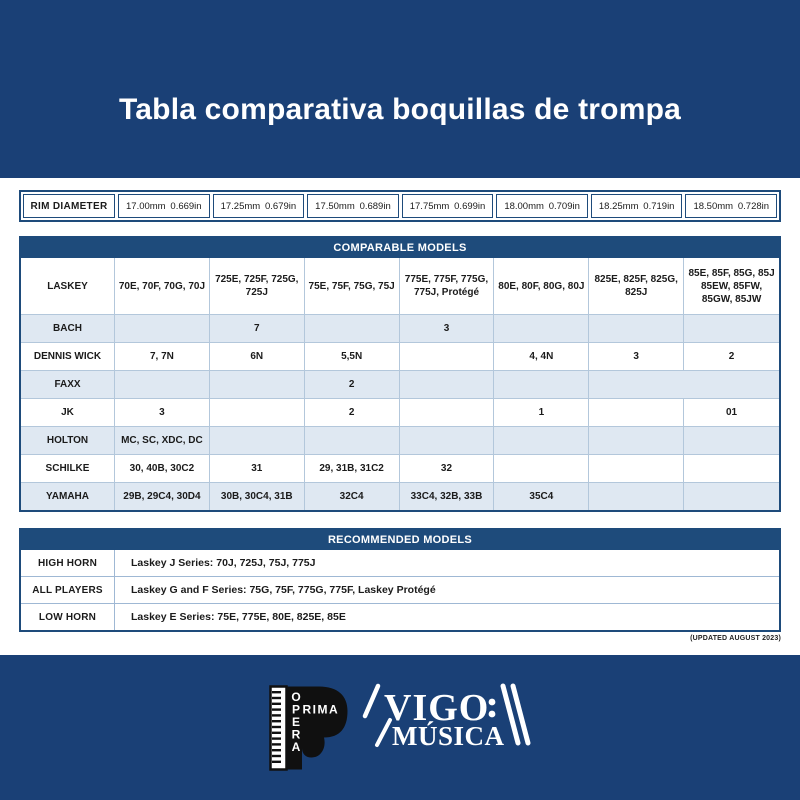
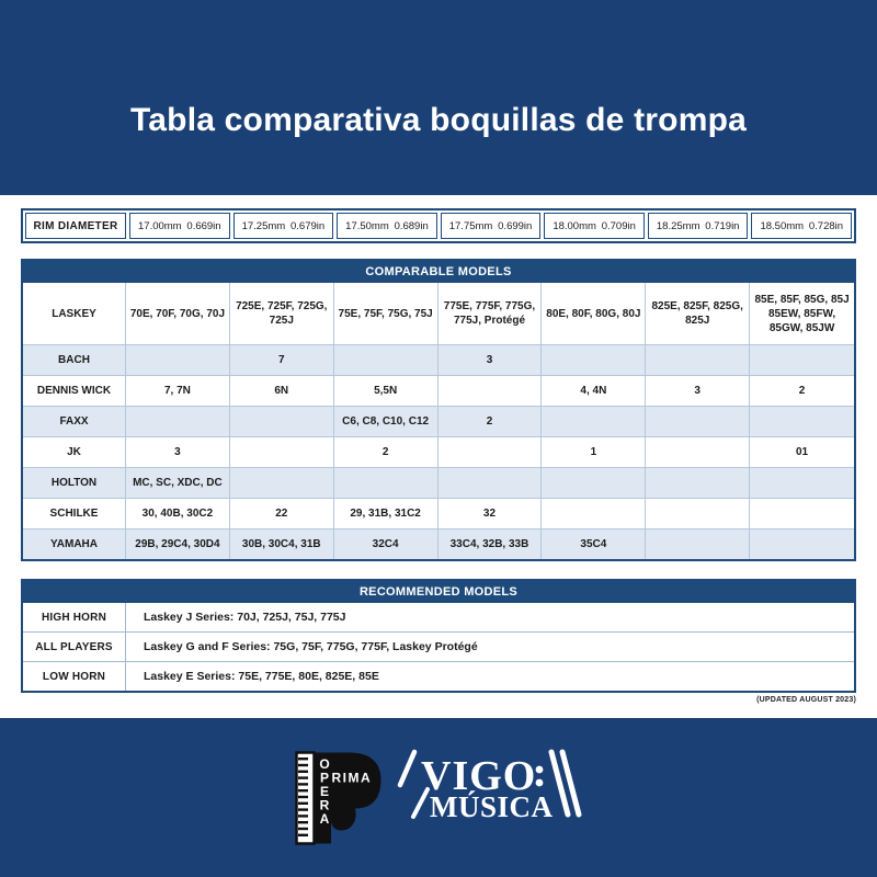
  Tabla comparativa boquillas de trompa
  RIM DIAMETER
  17.00mm
  0.669in
  17.25mm
  0.679in
  17.50mm
  0.689in
  17.75mm
  0.699in
  18.00mm
  0.709in
  18.25mm
  0.719in
  18.50mm
  0.728in
  COMPARABLE MODELS
  LASKEY
  70E, 70F, 70G, 70J
  725E, 725F, 725G, 725J
  75E, 75F, 75G, 75J
  775E, 775F, 775G, 775J, Protégé
  80E, 80F, 80G, 80J
  825E, 825F, 825G, 825J
  85E, 85F, 85G, 85J 85EW, 85FW, 85GW, 85JW
  BACH
  7
  3
  DENNIS WICK
  7, 7N
  6N
  5,5N
  4, 4N
  3
  2
  FAXX
+ C6, C8, C10, C12
  2
  JK
  3
  2
  1
  01
  HOLTON
  MC, SC, XDC, DC
  SCHILKE
  30, 40B, 30C2
- 31
+ 22
  29, 31B, 31C2
  32
  YAMAHA
  29B, 29C4, 30D4
  30B, 30C4, 31B
  32C4
  33C4, 32B, 33B
  35C4
  RECOMMENDED MODELS
  HIGH HORN
  Laskey J Series: 70J, 725J, 75J, 775J
  ALL PLAYERS
  Laskey G and F Series: 75G, 75F, 775G, 775F, Laskey Protégé
  LOW HORN
  Laskey E Series: 75E, 775E, 80E, 825E, 85E
  O
  P
  E
  R
  A
  RIMA
  VIGO
  MÚSICA
